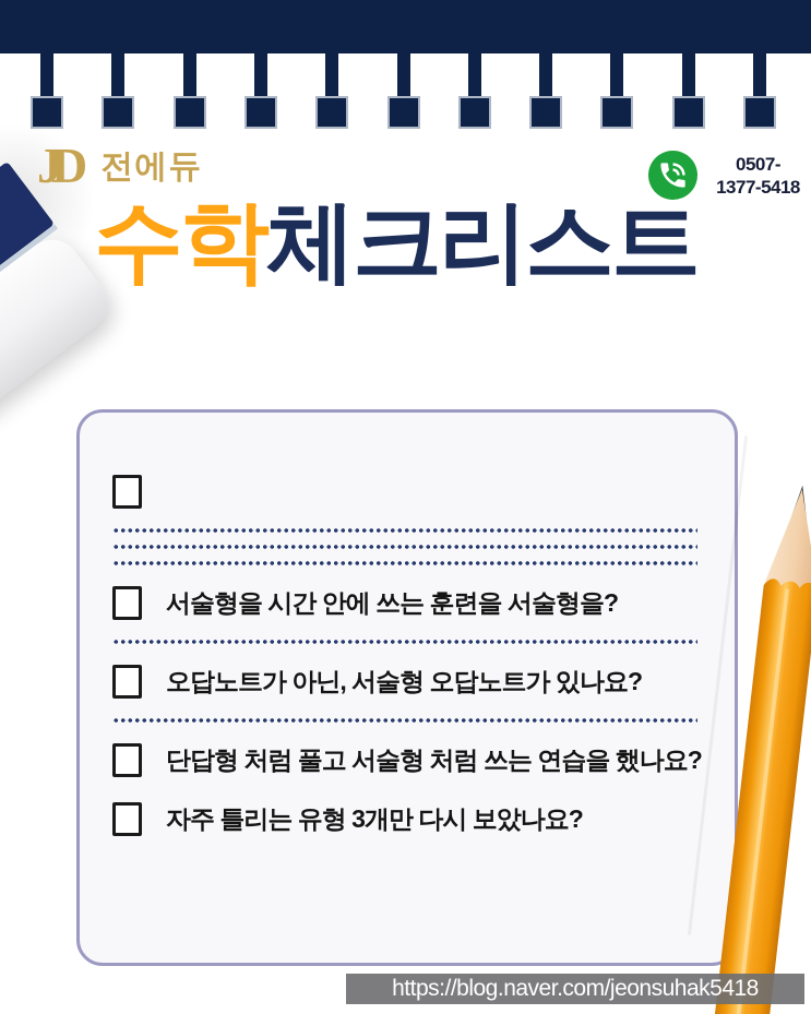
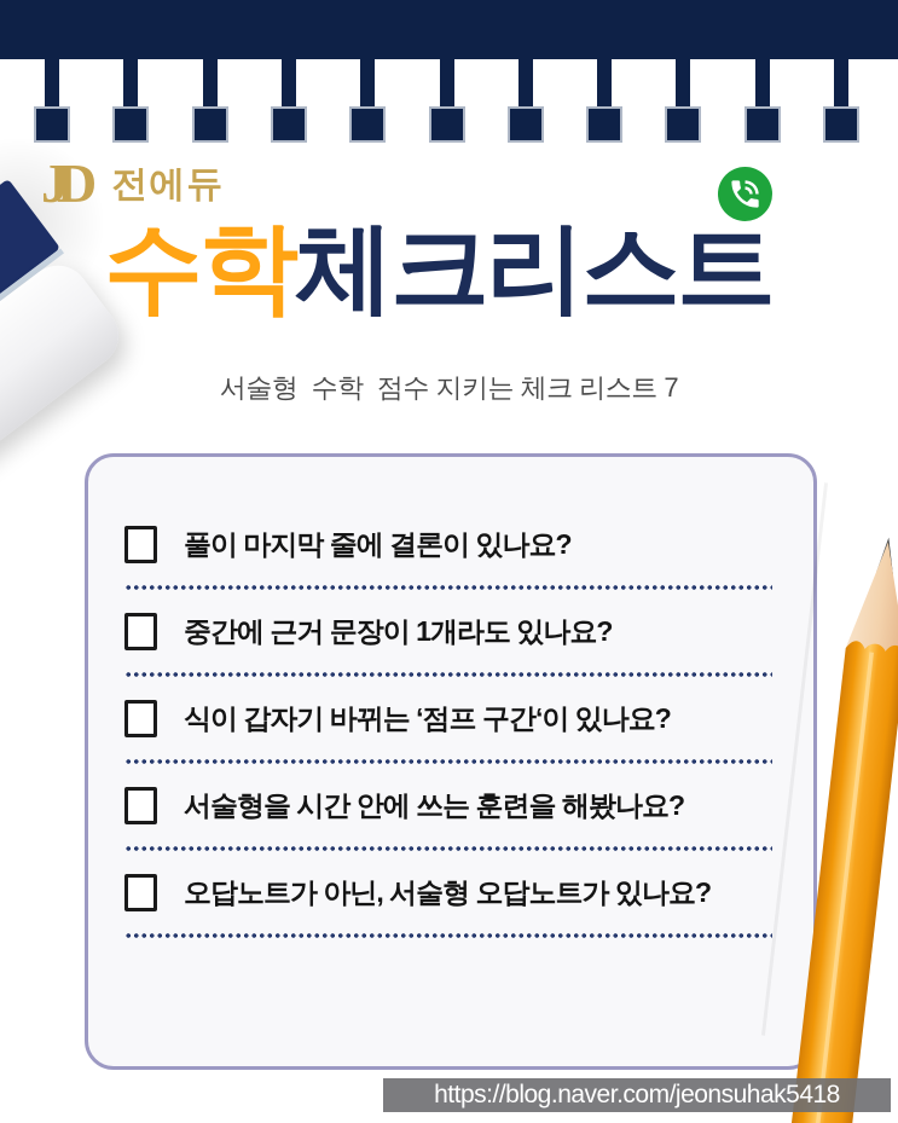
  JD
  전에듀
- 0507-
- 1377-5418
  수학체크리스트
+ 서술형 수학 점수 지키는 체크 리스트 7
+ 풀이 마지막 줄에 결론이 있나요?
+ 중간에 근거 문장이 1개라도 있나요?
+ 식이 갑자기 바뀌는 ‘점프 구간‘이 있나요?
- 서술형을 시간 안에 쓰는 훈련을 서술형을?
+ 서술형을 시간 안에 쓰는 훈련을 해봤나요?
  오답노트가 아닌, 서술형 오답노트가 있나요?
- 단답형 처럼 풀고 서술형 처럼 쓰는 연습을 했나요?
- 자주 틀리는 유형 3개만 다시 보았나요?
  https://blog.naver.com/jeonsuhak5418
